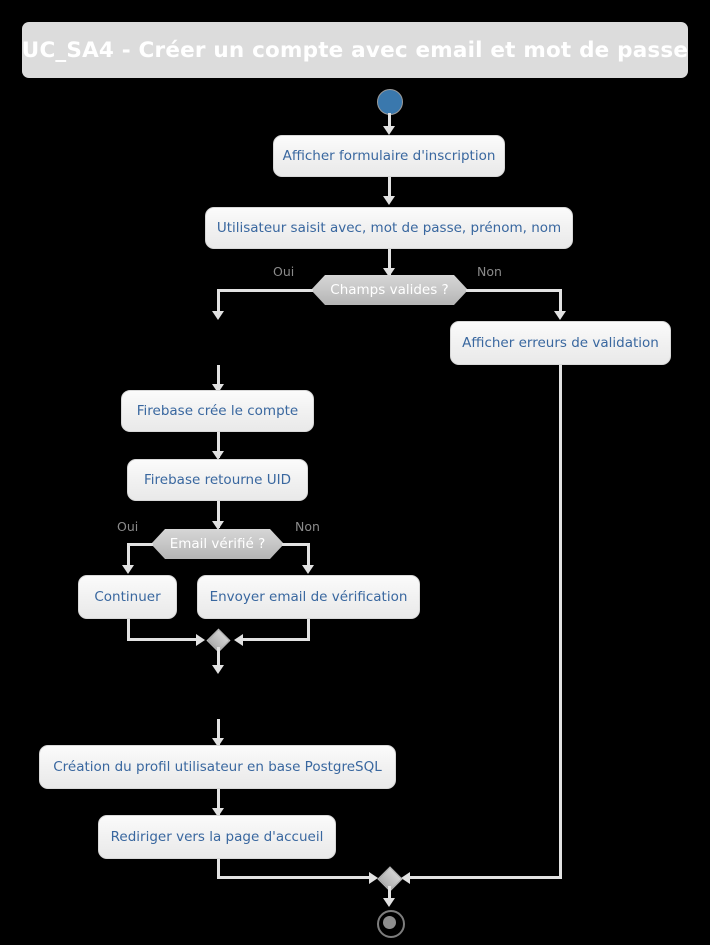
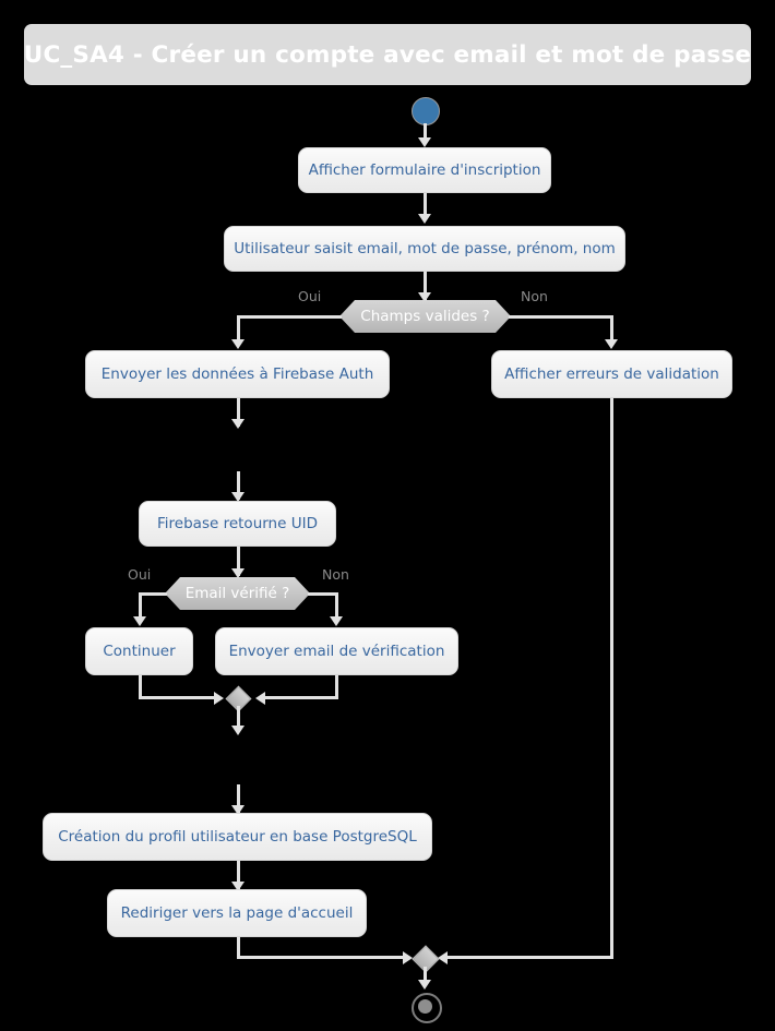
  UC_SA4 - Créer un compte avec email et mot de passe
  Afficher formulaire d'inscription
- Utilisateur saisit avec, mot de passe, prénom, nom
+ Utilisateur saisit email, mot de passe, prénom, nom
  Champs valides ?
  Oui
  Non
+ Envoyer les données à Firebase Auth
  Afficher erreurs de validation
- Firebase crée le compte
  Firebase retourne UID
  Email vérifié ?
  Oui
  Non
  Continuer
  Envoyer email de vérification
  Création du profil utilisateur en base PostgreSQL
  Rediriger vers la page d'accueil
